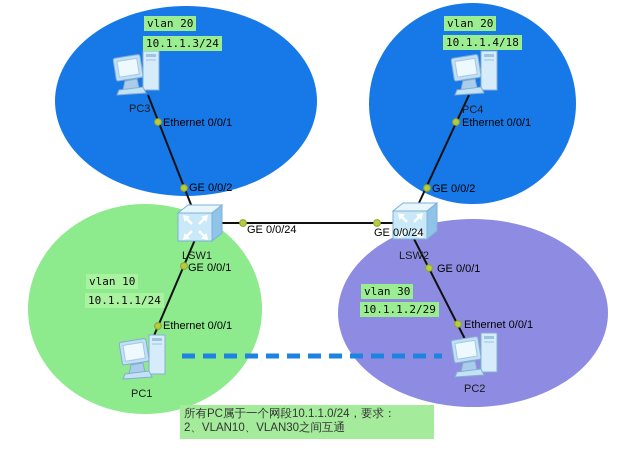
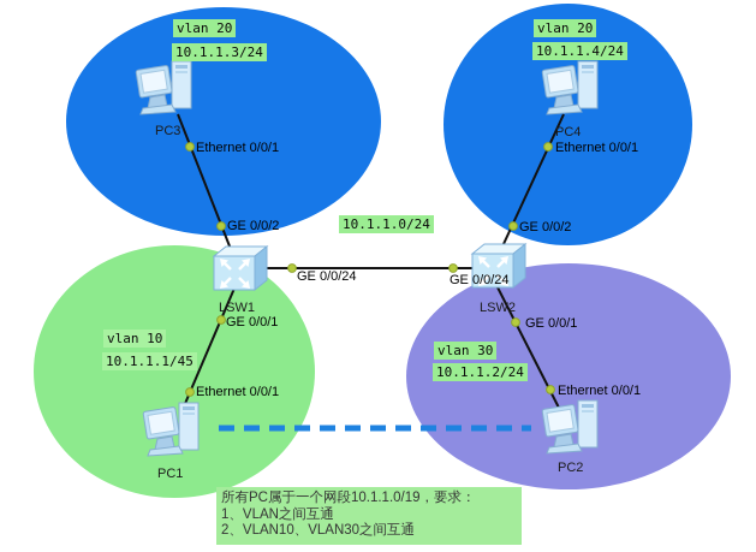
  vlan 20
  10.1.1.3/24
  vlan 20
- 10.1.1.4/18
+ 10.1.1.4/24
+ 10.1.1.0/24
  vlan 10
- 10.1.1.1/24
+ 10.1.1.1/45
  vlan 30
- 10.1.1.2/29
+ 10.1.1.2/24
  Ethernet 0/0/1
  GE 0/0/2
  Ethernet 0/0/1
  GE 0/0/2
  GE 0/0/24
  GE 0/0/24
  GE 0/0/1
  GE 0/0/1
  Ethernet 0/0/1
  Ethernet 0/0/1
  PC3
  PC4
  LSW1
  LSW2
  PC1
  PC2
- 所有PC属于一个网段10.1.1.0/24，要求：
+ 所有PC属于一个网段10.1.1.0/19，要求：
+ 1、VLAN之间互通
  2、VLAN10、VLAN30之间互通
